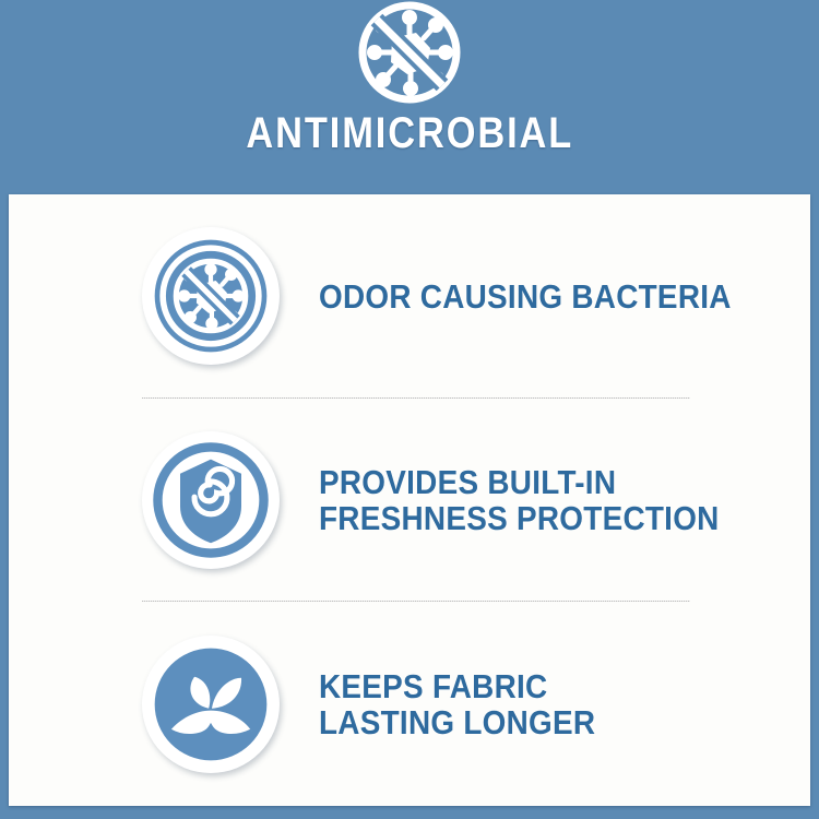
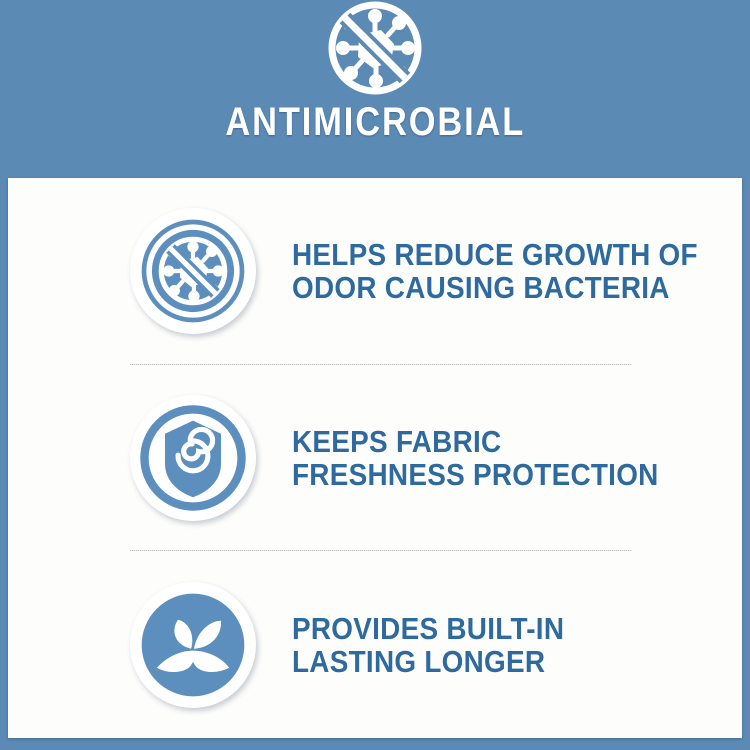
  ANTIMICROBIAL
+ HELPS REDUCE GROWTH OF
  ODOR CAUSING BACTERIA
- PROVIDES BUILT-IN
+ KEEPS FABRIC
  FRESHNESS PROTECTION
- KEEPS FABRIC
+ PROVIDES BUILT-IN
  LASTING LONGER
